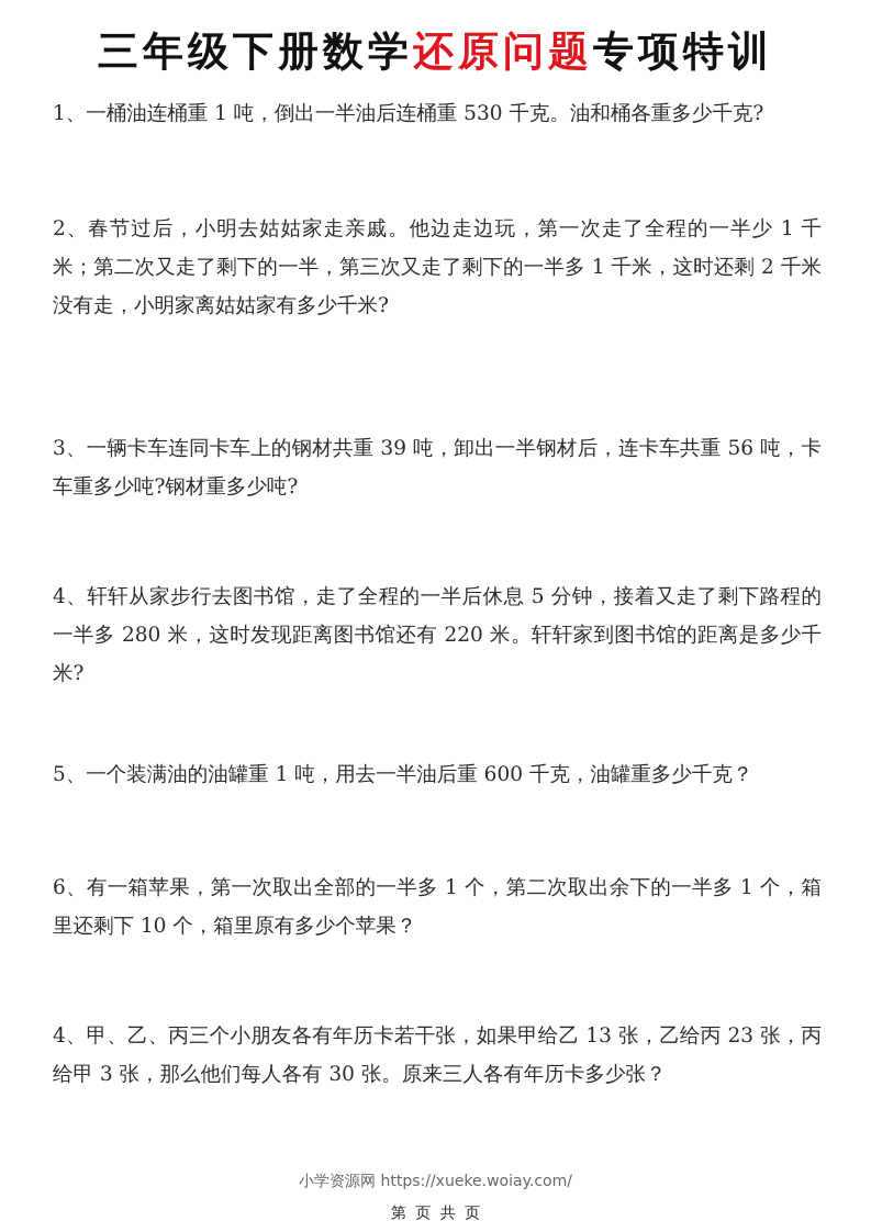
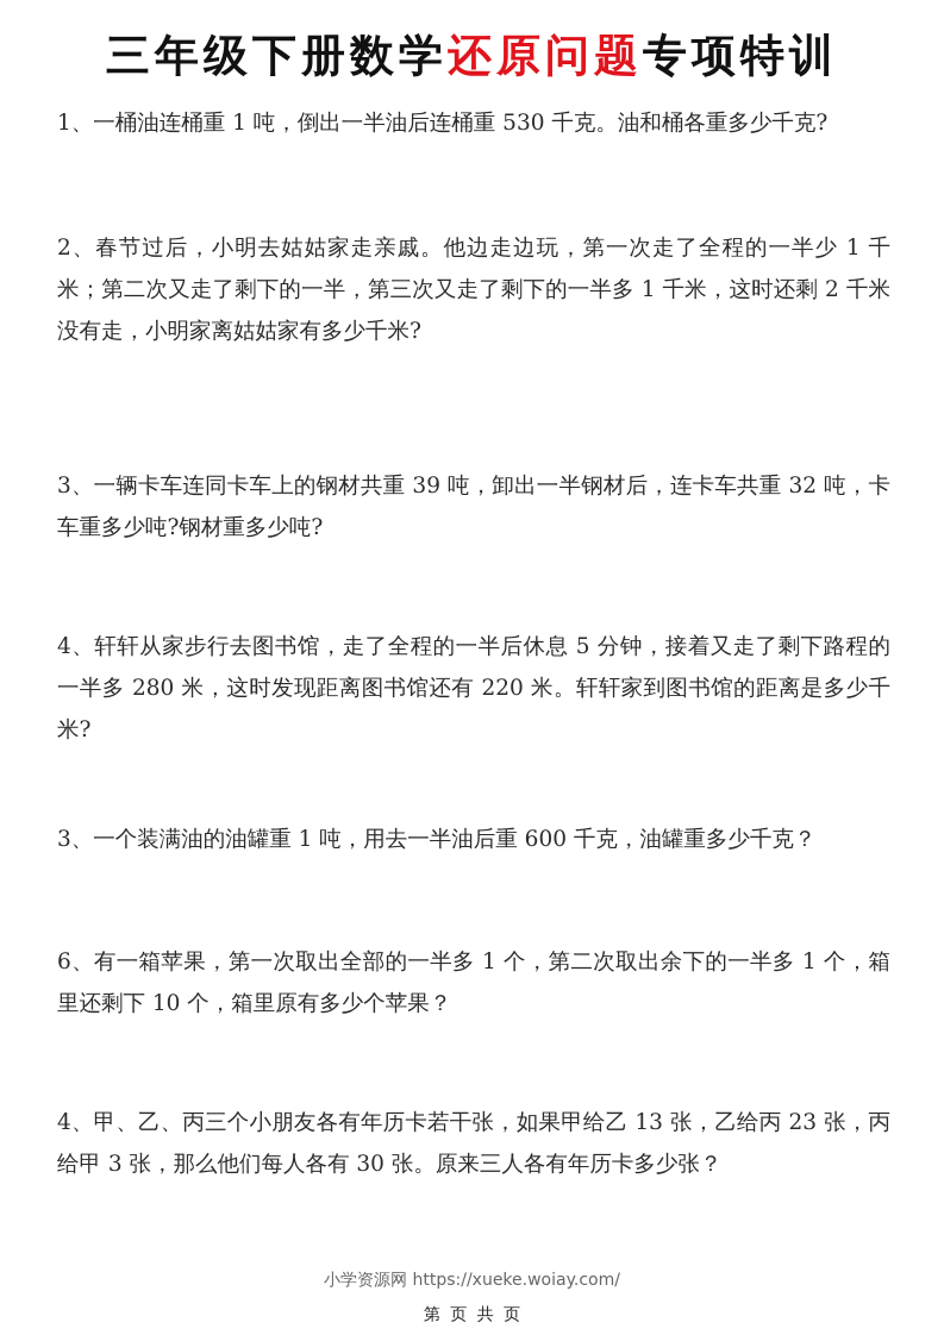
  三年级下册数学还原问题专项特训
  1、一桶油连桶重 1 吨，倒出一半油后连桶重 530 千克。油和桶各重多少千克?
  2、春节过后，小明去姑姑家走亲戚。他边走边玩，第一次走了全程的一半少 1 千米；第二次又走了剩下的一半，第三次又走了剩下的一半多 1 千米，这时还剩 2 千米没有走，小明家离姑姑家有多少千米?
- 3、一辆卡车连同卡车上的钢材共重 39 吨，卸出一半钢材后，连卡车共重 56 吨，卡车重多少吨?钢材重多少吨?
+ 3、一辆卡车连同卡车上的钢材共重 39 吨，卸出一半钢材后，连卡车共重 32 吨，卡车重多少吨?钢材重多少吨?
  4、轩轩从家步行去图书馆，走了全程的一半后休息 5 分钟，接着又走了剩下路程的一半多 280 米，这时发现距离图书馆还有 220 米。轩轩家到图书馆的距离是多少千米?
- 5、一个装满油的油罐重 1 吨，用去一半油后重 600 千克，油罐重多少千克？
+ 3、一个装满油的油罐重 1 吨，用去一半油后重 600 千克，油罐重多少千克？
  6、有一箱苹果，第一次取出全部的一半多 1 个，第二次取出余下的一半多 1 个，箱里还剩下 10 个，箱里原有多少个苹果？
  4、甲、乙、丙三个小朋友各有年历卡若干张，如果甲给乙 13 张，乙给丙 23 张，丙给甲 3 张，那么他们每人各有 30 张。原来三人各有年历卡多少张？
  小学资源网 https://xueke.woiay.com/
  第 页 共 页
